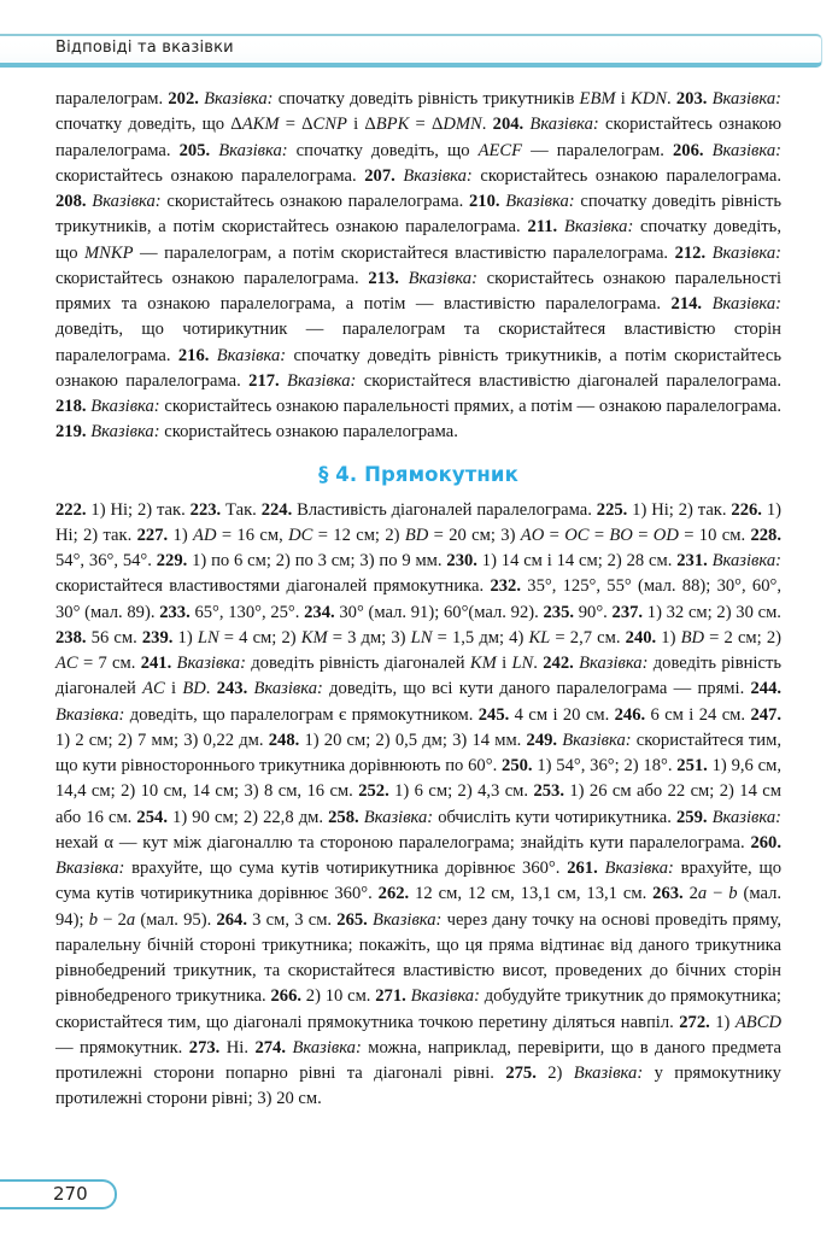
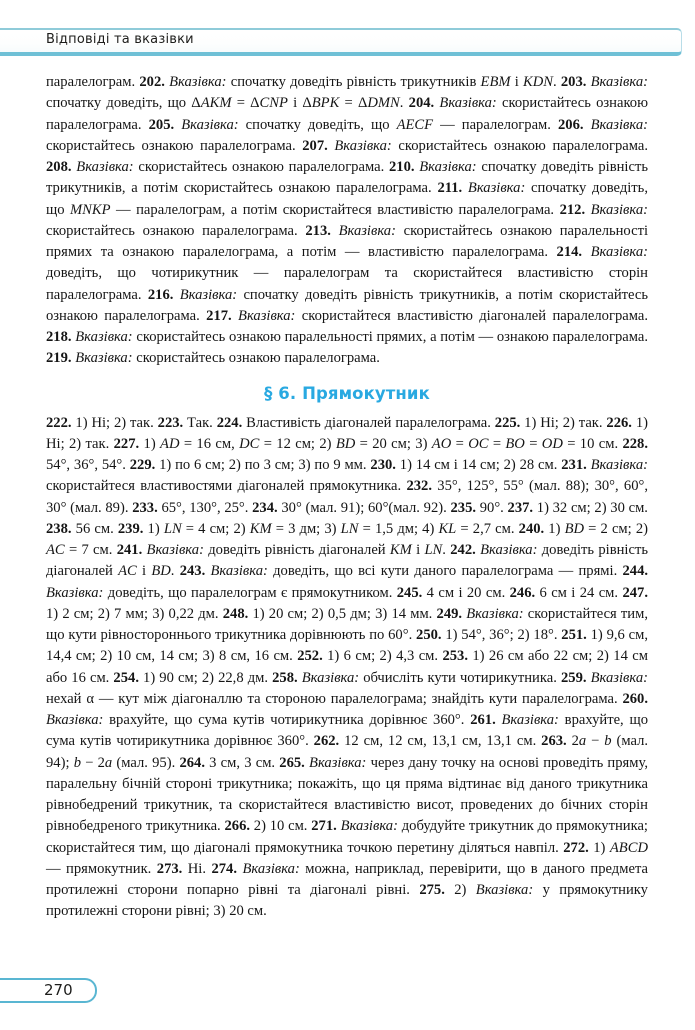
  Відповіді та вказівки
  паралелограм. 202. Вказівка: спочатку доведіть рівність трикутників EBM і KDN. 203. Вказівка: спочатку доведіть, що ΔAKM = ΔCNP і ΔBPK = ΔDMN. 204. Вказівка: скористайтесь ознакою паралелограма. 205. Вказівка: спочатку доведіть, що AECF — паралелограм. 206. Вказівка: скористайтесь ознакою паралелограма. 207. Вказівка: скористайтесь ознакою паралелограма. 208. Вказівка: скористайтесь ознакою паралелограма. 210. Вказівка: спочатку доведіть рівність трикутників, а потім скористайтесь ознакою паралелограма. 211. Вказівка: спочатку доведіть, що MNKP — паралелограм, а потім скористайтеся властивістю паралелограма. 212. Вказівка: скористайтесь ознакою паралелограма. 213. Вказівка: скористайтесь ознакою паралельності прямих та ознакою паралелограма, а потім — властивістю паралелограма. 214. Вказівка: доведіть, що чотирикутник — паралелограм та скористайтеся властивістю сторін паралелограма. 216. Вказівка: спочатку доведіть рівність трикутників, а потім скористайтесь ознакою паралелограма. 217. Вказівка: скористайтеся властивістю діагоналей паралелограма. 218. Вказівка: скористайтесь ознакою паралельності прямих, а потім — ознакою паралелограма. 219. Вказівка: скористайтесь ознакою паралелограма.
- § 4. Прямокутник
+ § 6. Прямокутник
  222. 1) Ні; 2) так. 223. Так. 224. Властивість діагоналей паралелограма. 225. 1) Ні; 2) так. 226. 1) Ні; 2) так. 227. 1) AD = 16 см, DC = 12 см; 2) BD = 20 см; 3) AO = OC = BO = OD = 10 см. 228. 54°, 36°, 54°. 229. 1) по 6 см; 2) по 3 см; 3) по 9 мм. 230. 1) 14 см і 14 см; 2) 28 см. 231. Вказівка: скористайтеся властивостями діагоналей прямокутника. 232. 35°, 125°, 55° (мал. 88); 30°, 60°, 30° (мал. 89). 233. 65°, 130°, 25°. 234. 30° (мал. 91); 60°(мал. 92). 235. 90°. 237. 1) 32 см; 2) 30 см. 238. 56 см. 239. 1) LN = 4 см; 2) KM = 3 дм; 3) LN = 1,5 дм; 4) KL = 2,7 см. 240. 1) BD = 2 см; 2) AC = 7 см. 241. Вказівка: доведіть рівність діагоналей KM і LN. 242. Вказівка: доведіть рівність діагоналей AC і BD. 243. Вказівка: доведіть, що всі кути даного паралелограма — прямі. 244. Вказівка: доведіть, що паралелограм є прямокутником. 245. 4 см і 20 см. 246. 6 см і 24 см. 247. 1) 2 см; 2) 7 мм; 3) 0,22 дм. 248. 1) 20 см; 2) 0,5 дм; 3) 14 мм. 249. Вказівка: скористайтеся тим, що кути рівностороннього трикутника дорівнюють по 60°. 250. 1) 54°, 36°; 2) 18°. 251. 1) 9,6 см, 14,4 см; 2) 10 см, 14 см; 3) 8 см, 16 см. 252. 1) 6 см; 2) 4,3 см. 253. 1) 26 см або 22 см; 2) 14 см або 16 см. 254. 1) 90 см; 2) 22,8 дм. 258. Вказівка: обчисліть кути чотирикутника. 259. Вказівка: нехай α — кут між діагоналлю та стороною паралелограма; знайдіть кути паралелограма. 260. Вказівка: врахуйте, що сума кутів чотирикутника дорівнює 360°. 261. Вказівка: врахуйте, що сума кутів чотирикутника дорівнює 360°. 262. 12 см, 12 см, 13,1 см, 13,1 см. 263. 2a − b (мал. 94); b − 2a (мал. 95). 264. 3 см, 3 см. 265. Вказівка: через дану точку на основі проведіть пряму, паралельну бічній стороні трикутника; покажіть, що ця пряма відтинає від даного трикутника рівнобедрений трикутник, та скористайтеся властивістю висот, проведених до бічних сторін рівнобедреного трикутника. 266. 2) 10 см. 271. Вказівка: добудуйте трикутник до прямокутника; скористайтеся тим, що діагоналі прямокутника точкою перетину діляться навпіл. 272. 1) ABCD — прямокутник. 273. Ні. 274. Вказівка: можна, наприклад, перевірити, що в даного предмета протилежні сторони попарно рівні та діагоналі рівні. 275. 2) Вказівка: у прямокутнику протилежні сторони рівні; 3) 20 см.
  270
